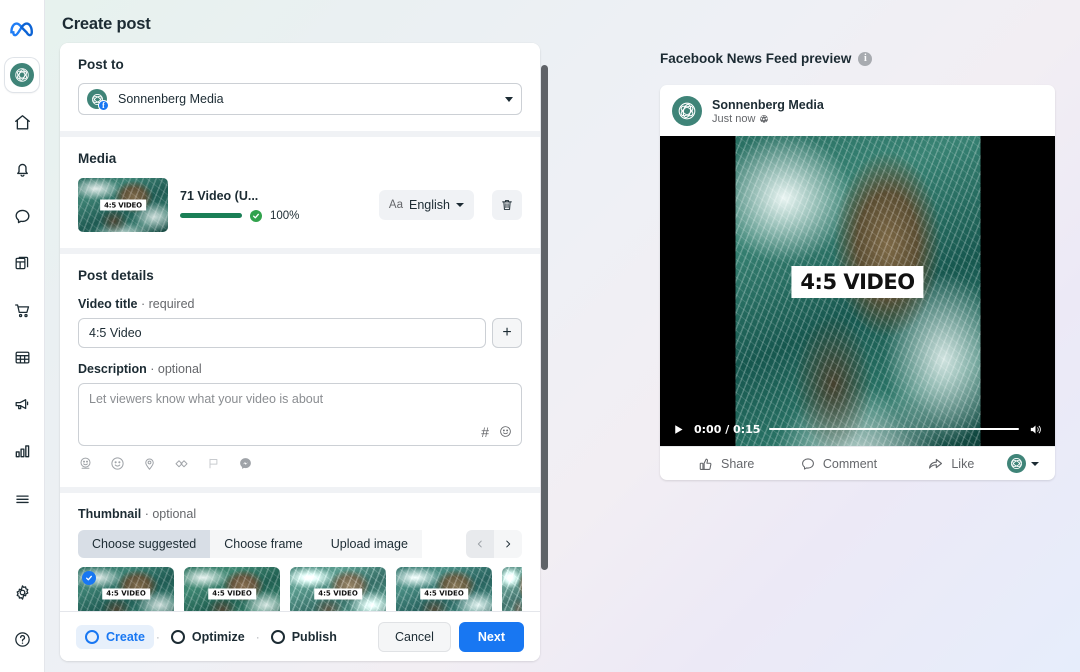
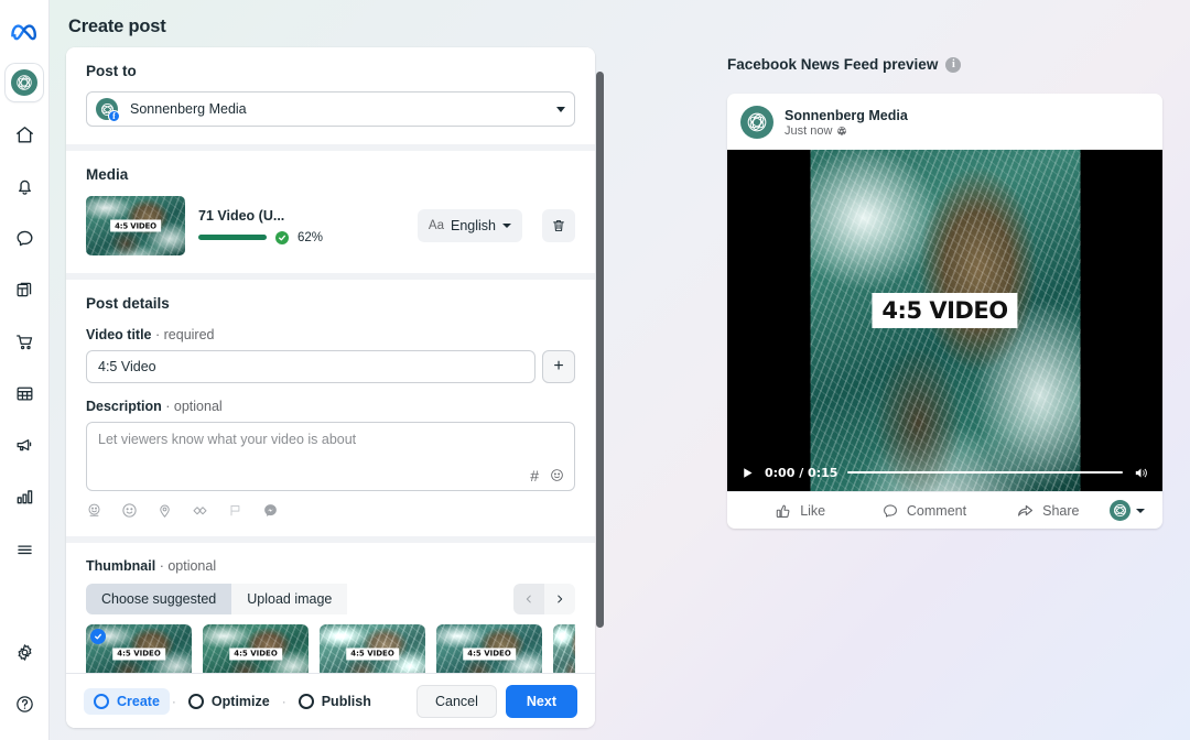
  Create post
  Post to
  f
  Sonnenberg Media
  Media
  4:5 VIDEO
  71 Video (U...
- 100%
+ 62%
  Aa
  English
  Post details
  Video title · required
  4:5 Video
  +
  Description · optional
  Let viewers know what your video is about
  #
  Thumbnail · optional
  Choose suggested
- Choose frame
  Upload image
  4:5 VIDEO
  4:5 VIDEO
  4:5 VIDEO
  4:5 VIDEO
  Create
  ·
  Optimize
  ·
  Publish
  Cancel
  Next
  Facebook News Feed preview
  i
  Sonnenberg Media
  Just now
  4:5 VIDEO
  0:00 / 0:15
- Share
+ Like
  Comment
- Like
+ Share
